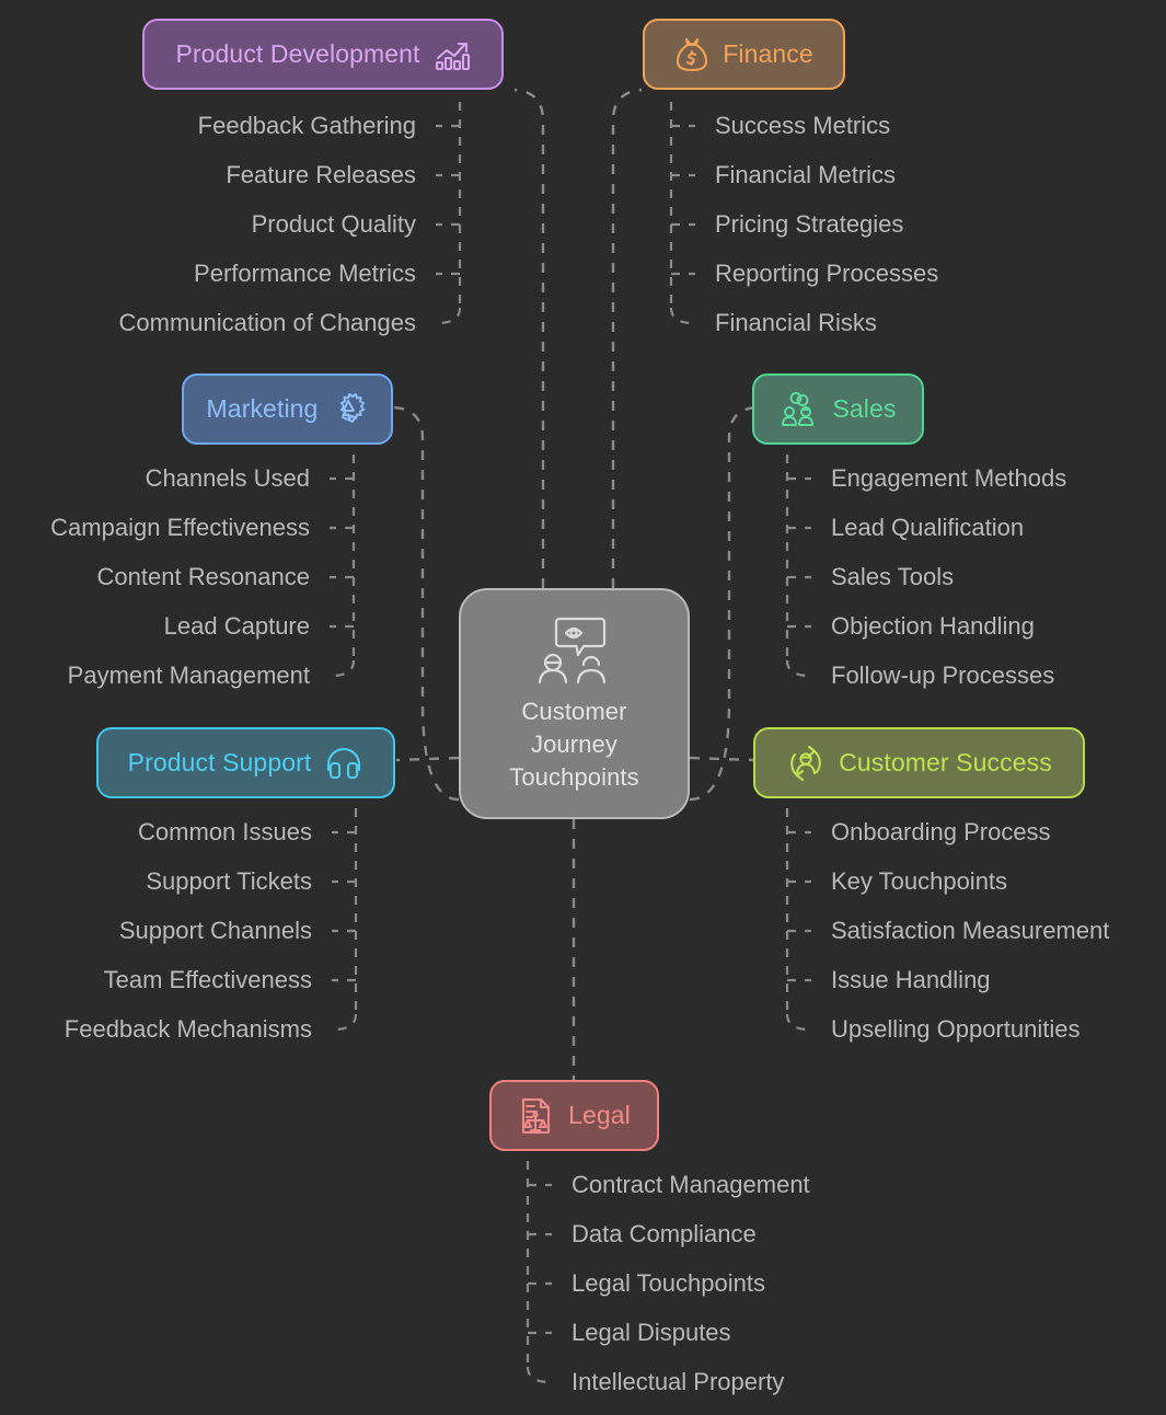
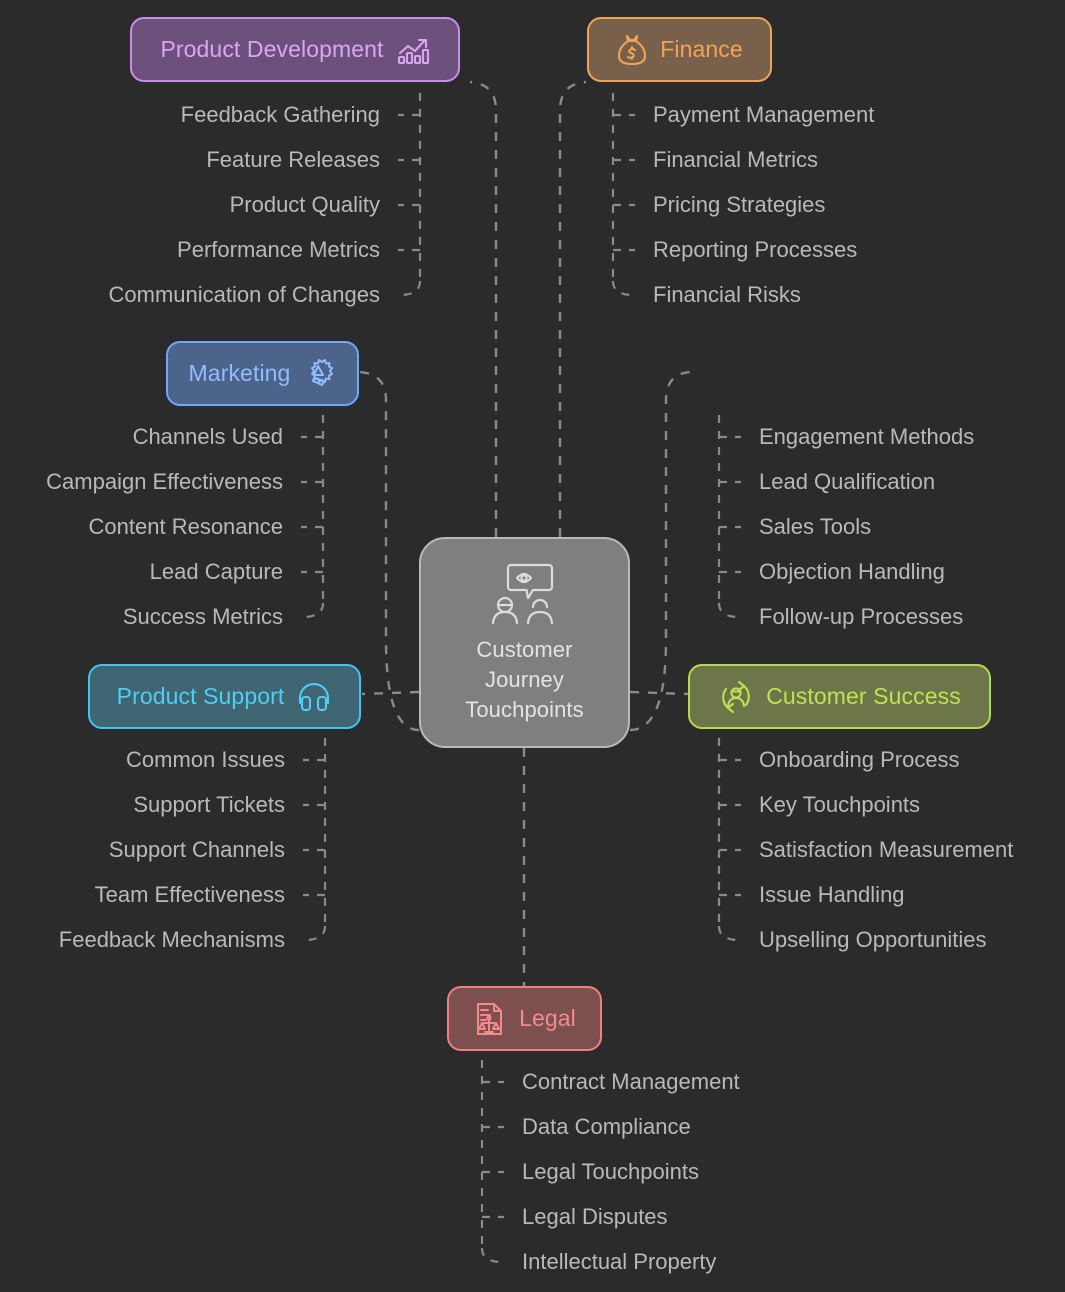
  Customer
  Journey
  Touchpoints
  Product Development
  Finance
  Marketing
- Sales
  Product Support
  Customer Success
  Legal
  Feedback Gathering
  Feature Releases
  Product Quality
  Performance Metrics
  Communication of Changes
- Success Metrics
+ Payment Management
  Financial Metrics
  Pricing Strategies
  Reporting Processes
  Financial Risks
  Channels Used
  Campaign Effectiveness
  Content Resonance
  Lead Capture
- Payment Management
+ Success Metrics
  Engagement Methods
  Lead Qualification
  Sales Tools
  Objection Handling
  Follow-up Processes
  Common Issues
  Support Tickets
  Support Channels
  Team Effectiveness
  Feedback Mechanisms
  Onboarding Process
  Key Touchpoints
  Satisfaction Measurement
  Issue Handling
  Upselling Opportunities
  Contract Management
  Data Compliance
  Legal Touchpoints
  Legal Disputes
  Intellectual Property
